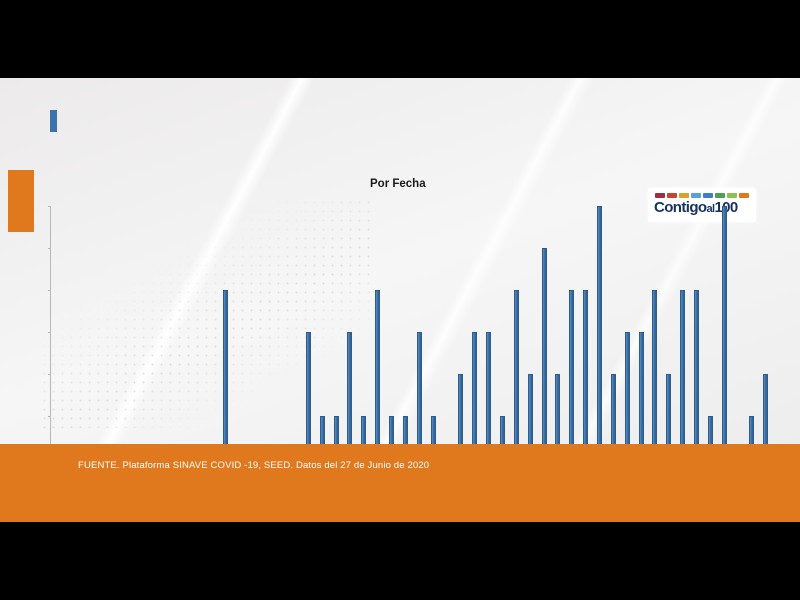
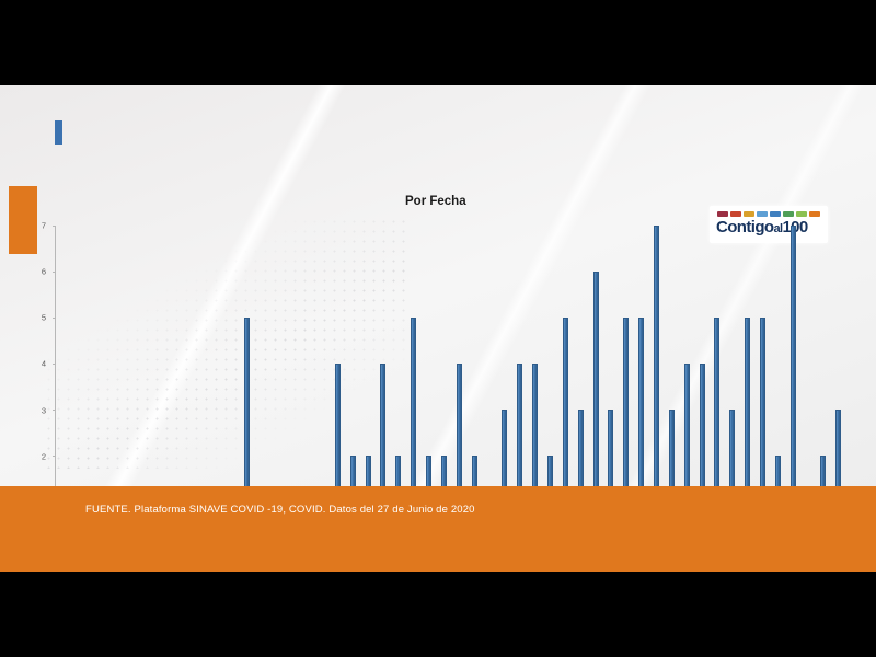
  Por Fecha
  Contigoal10
+ 2
+ 3
+ 4
+ 5
+ 6
+ 7
- FUENTE. Plataforma SINAVE COVID -19, SEED. Datos del 27 de Junio de 2020
+ FUENTE. Plataforma SINAVE COVID -19, COVID. Datos del 27 de Junio de 2020
